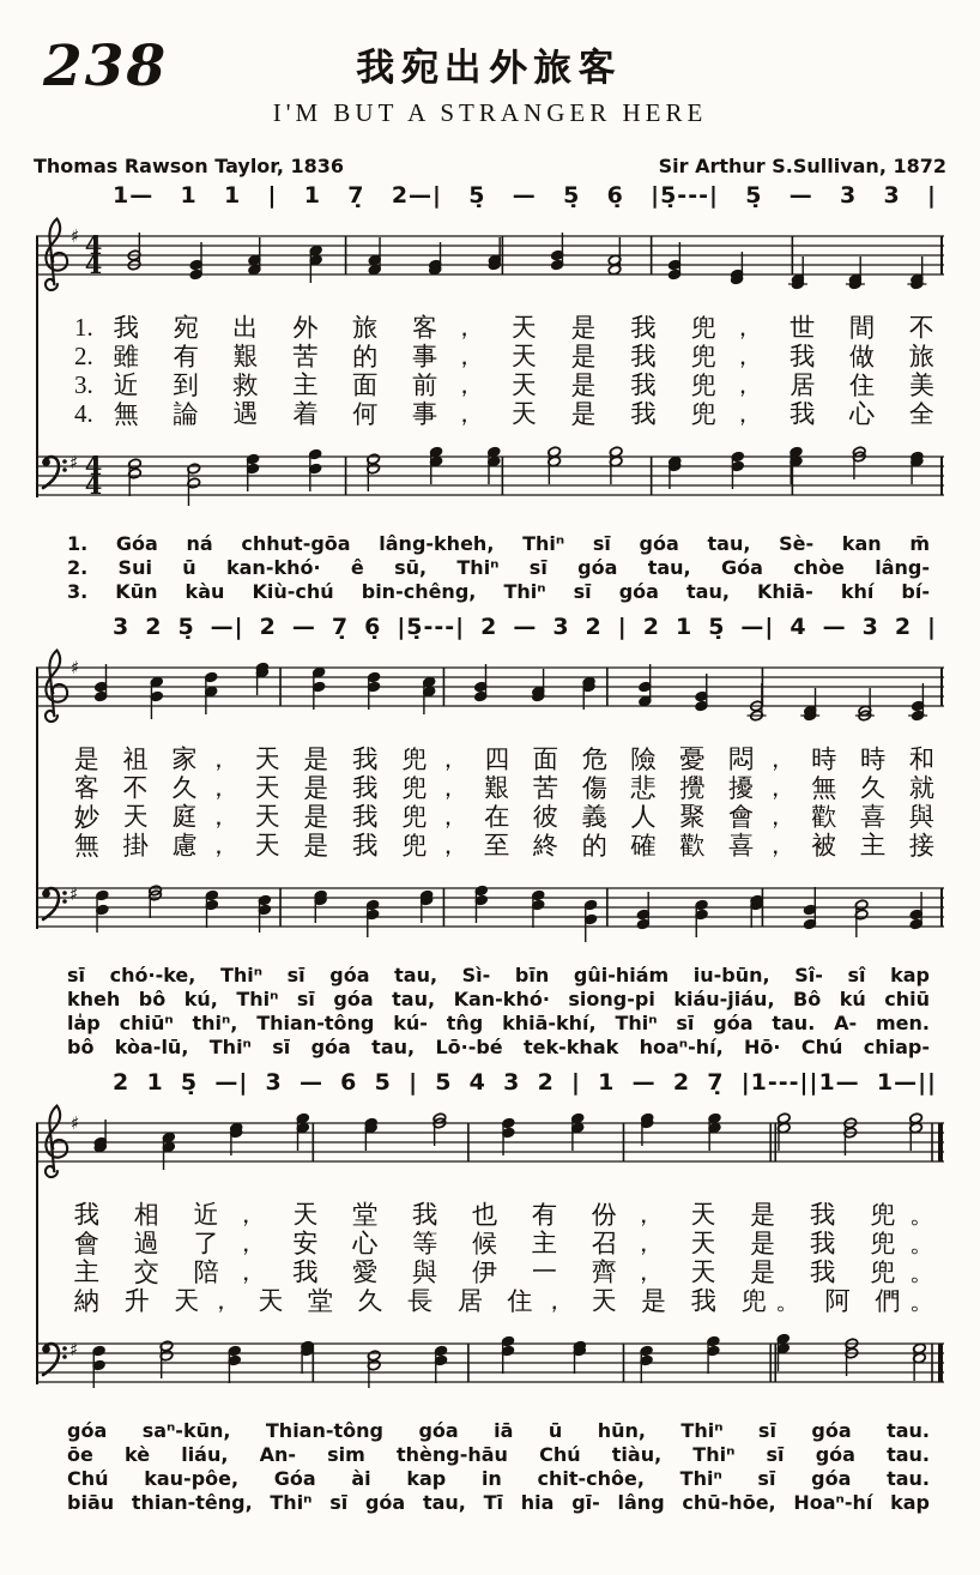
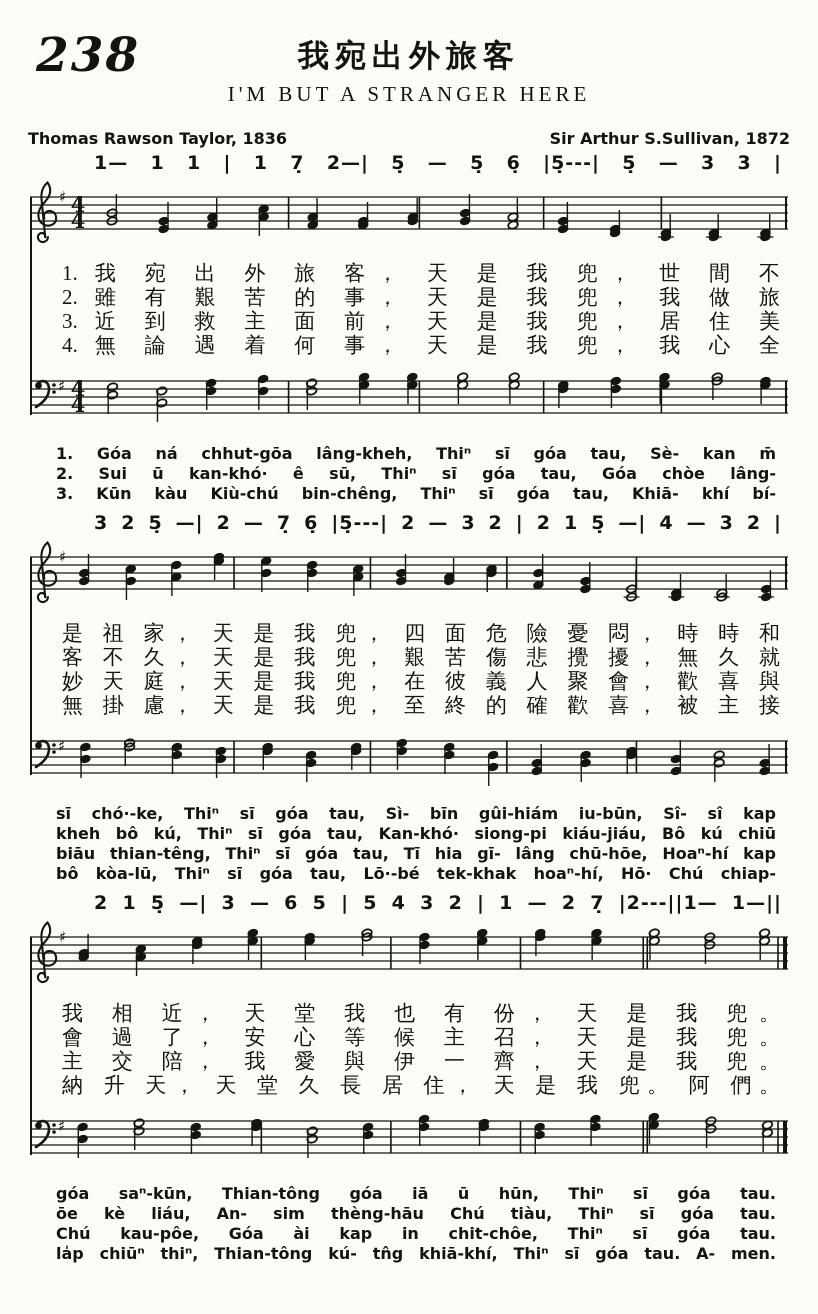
  238
  我宛出外旅客
  I'M BUT A STRANGER HERE
  Thomas Rawson Taylor, 1836
  Sir Arthur S.Sullivan, 1872
  1— 1 1 | 1 7̣ 2—| 5̣ — 5̣ 6̣ |5̣---| 5̣ — 3 3 |
  ♯
  4
  4
  1. 我 宛 出 外 旅 客， 天 是 我 兜， 世 間 不
  2. 雖 有 艱 苦 的 事， 天 是 我 兜， 我 做 旅
  3. 近 到 救 主 面 前， 天 是 我 兜， 居 住 美
  4. 無 論 遇 着 何 事， 天 是 我 兜， 我 心 全
  ♯
  4
  4
  1. Góa ná chhut-gōa lâng-kheh, Thiⁿ sī góa tau, Sè- kan m̄
  2. Sui ū kan-khó· ê sū, Thiⁿ sī góa tau, Góa chòe lâng-
  3. Kūn kàu Kiù-chú bin-chêng, Thiⁿ sī góa tau, Khiā- khí bí-
  3 2 5̣ —| 2 — 7̣ 6̣ |5̣---| 2 — 3 2 | 2 1 5̣ —| 4 — 3 2 |
  ♯
  是 祖 家， 天 是 我 兜， 四 面 危 險 憂 悶， 時 時 和
  客 不 久， 天 是 我 兜， 艱 苦 傷 悲 攪 擾， 無 久 就
  妙 天 庭， 天 是 我 兜， 在 彼 義 人 聚 會， 歡 喜 與
  無 掛 慮， 天 是 我 兜， 至 終 的 確 歡 喜， 被 主 接
  ♯
  sī chó·-ke, Thiⁿ sī góa tau, Sì- bīn gûi-hiám iu-būn, Sî- sî kap
  kheh bô kú, Thiⁿ sī góa tau, Kan-khó· siong-pi kiáu-jiáu, Bô kú chiū
- la̍p chiūⁿ thiⁿ, Thian-tông kú- tn̂g khiā-khí, Thiⁿ sī góa tau. A- men.
+ biāu thian-têng, Thiⁿ sī góa tau, Tī hia gī- lâng chū-hōe, Hoaⁿ-hí kap
  bô kòa-lū, Thiⁿ sī góa tau, Lō·-bé tek-khak hoaⁿ-hí, Hō· Chú chiap-
- 2 1 5̣ —| 3 — 6 5 | 5 4 3 2 | 1 — 2 7̣ |1---||1— 1—||
+ 2 1 5̣ —| 3 — 6 5 | 5 4 3 2 | 1 — 2 7̣ |2---||1— 1—||
  ♯
  我 相 近， 天 堂 我 也 有 份， 天 是 我 兜。
  會 過 了， 安 心 等 候 主 召， 天 是 我 兜。
  主 交 陪， 我 愛 與 伊 一 齊， 天 是 我 兜。
  納 升 天， 天 堂 久 長 居 住， 天 是 我 兜。 阿 們。
  ♯
  góa saⁿ-kūn, Thian-tông góa iā ū hūn, Thiⁿ sī góa tau.
  ōe kè liáu, An- sim thèng-hāu Chú tiàu, Thiⁿ sī góa tau.
  Chú kau-pôe, Góa ài kap in chit-chôe, Thiⁿ sī góa tau.
- biāu thian-têng, Thiⁿ sī góa tau, Tī hia gī- lâng chū-hōe, Hoaⁿ-hí kap
+ la̍p chiūⁿ thiⁿ, Thian-tông kú- tn̂g khiā-khí, Thiⁿ sī góa tau. A- men.
